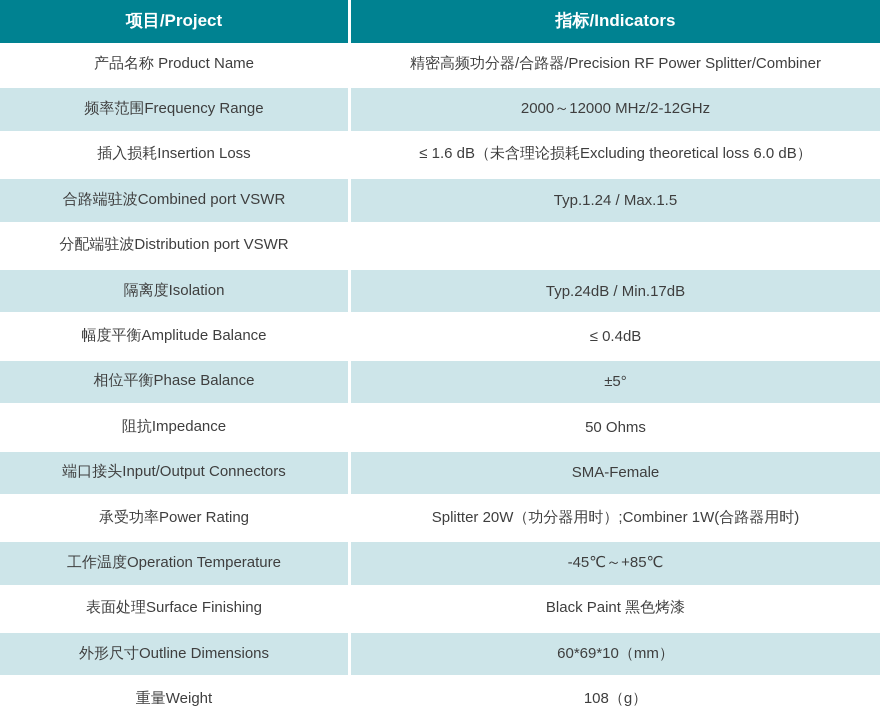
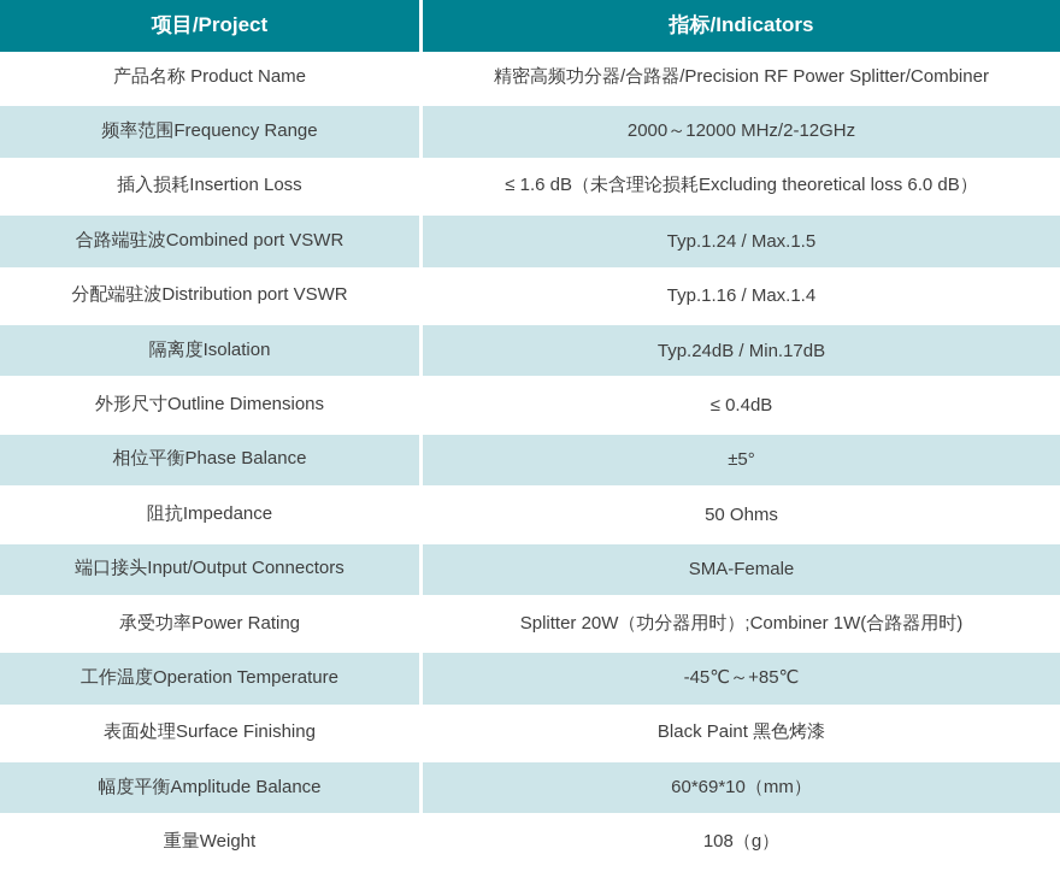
  项目/Project
  指标/Indicators
  产品名称 Product Name
  精密高频功分器/合路器/Precision RF Power Splitter/Combiner
  频率范围Frequency Range
  2000～12000 MHz/2-12GHz
  插入损耗Insertion Loss
  ≤ 1.6 dB（未含理论损耗Excluding theoretical loss 6.0 dB）
  合路端驻波Combined port VSWR
  Typ.1.24 / Max.1.5
  分配端驻波Distribution port VSWR
+ Typ.1.16 / Max.1.4
  隔离度Isolation
  Typ.24dB / Min.17dB
- 幅度平衡Amplitude Balance
+ 外形尺寸Outline Dimensions
  ≤ 0.4dB
  相位平衡Phase Balance
  ±5°
  阻抗Impedance
  50 Ohms
  端口接头Input/Output Connectors
  SMA-Female
  承受功率Power Rating
  Splitter 20W（功分器用时）;Combiner 1W(合路器用时)
  工作温度Operation Temperature
  -45℃～+85℃
  表面处理Surface Finishing
  Black Paint 黑色烤漆
- 外形尺寸Outline Dimensions
+ 幅度平衡Amplitude Balance
  60*69*10（mm）
  重量Weight
  108（g）
